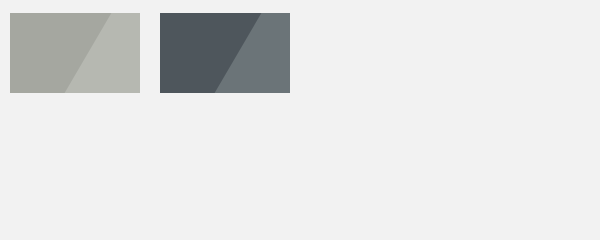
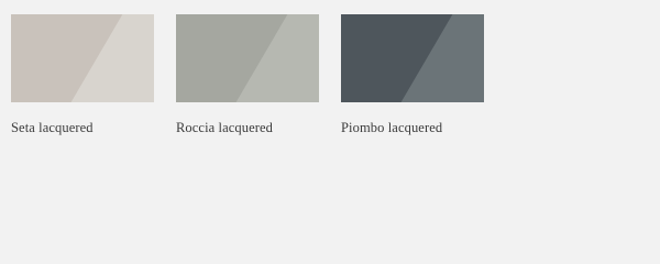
+ Seta lacquered
+ Roccia lacquered
+ Piombo lacquered
